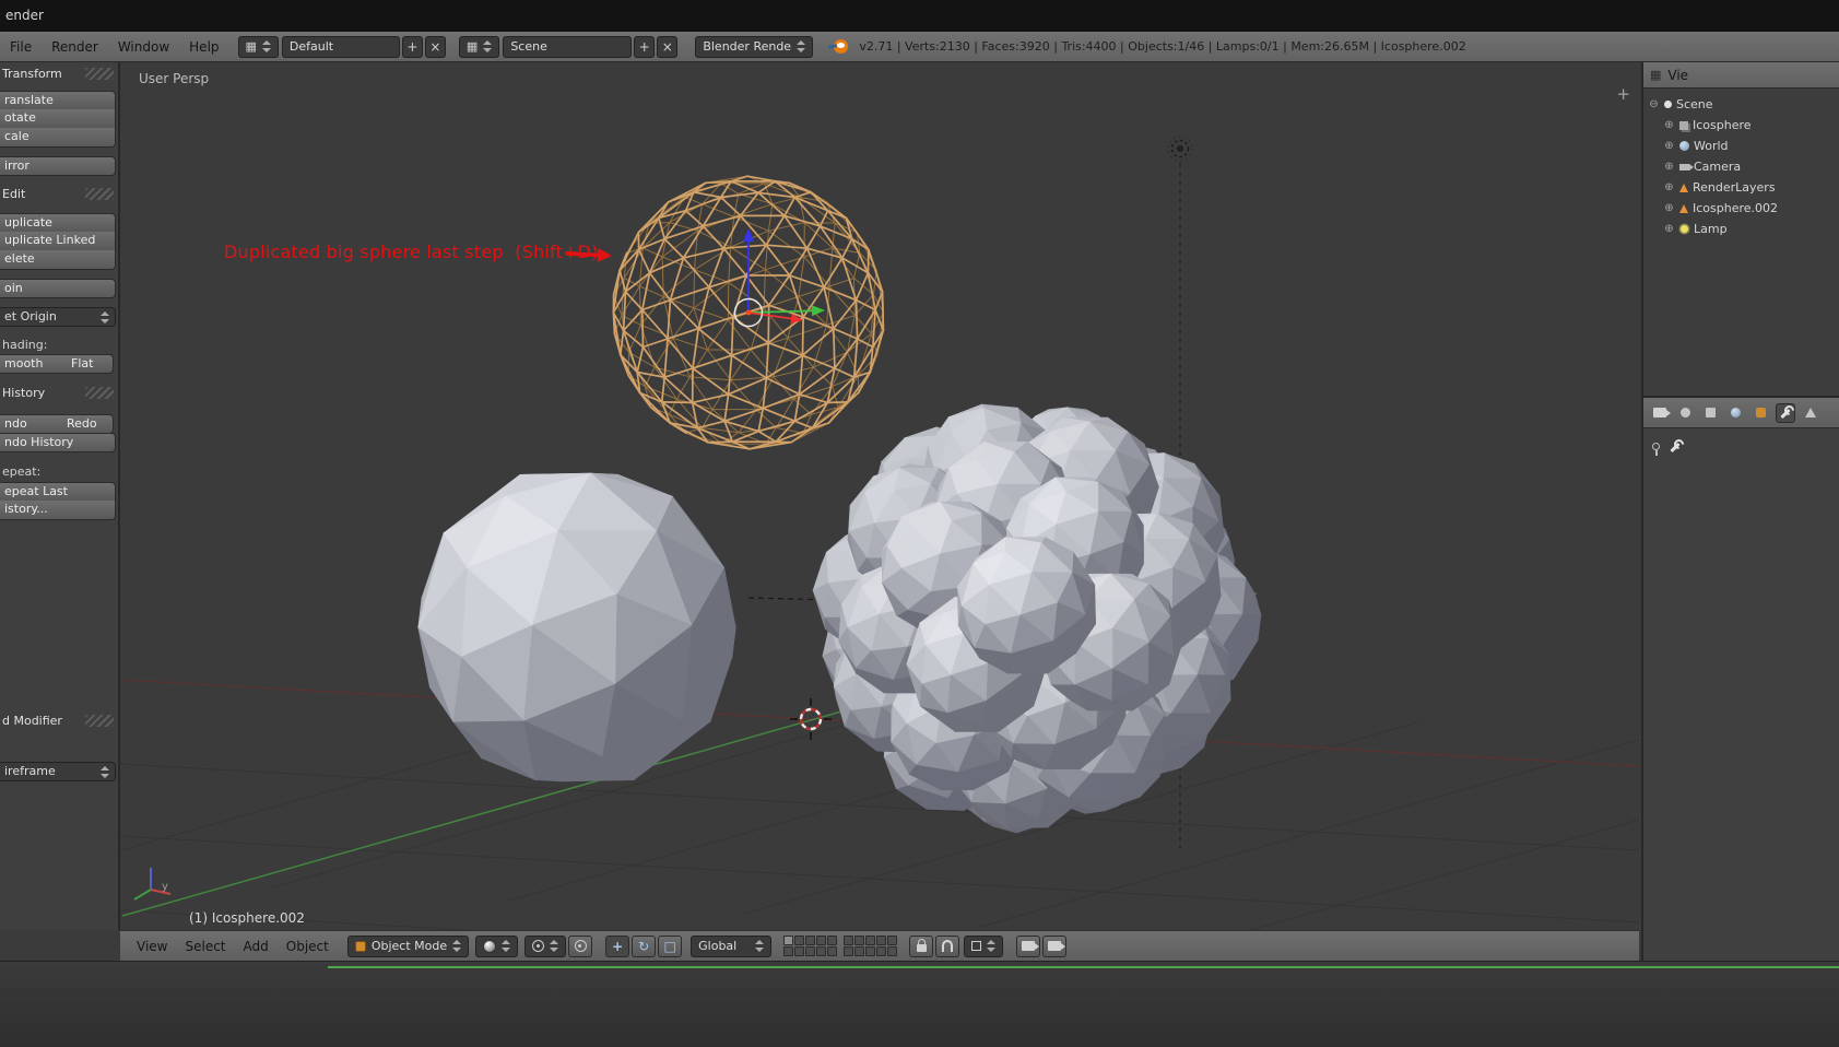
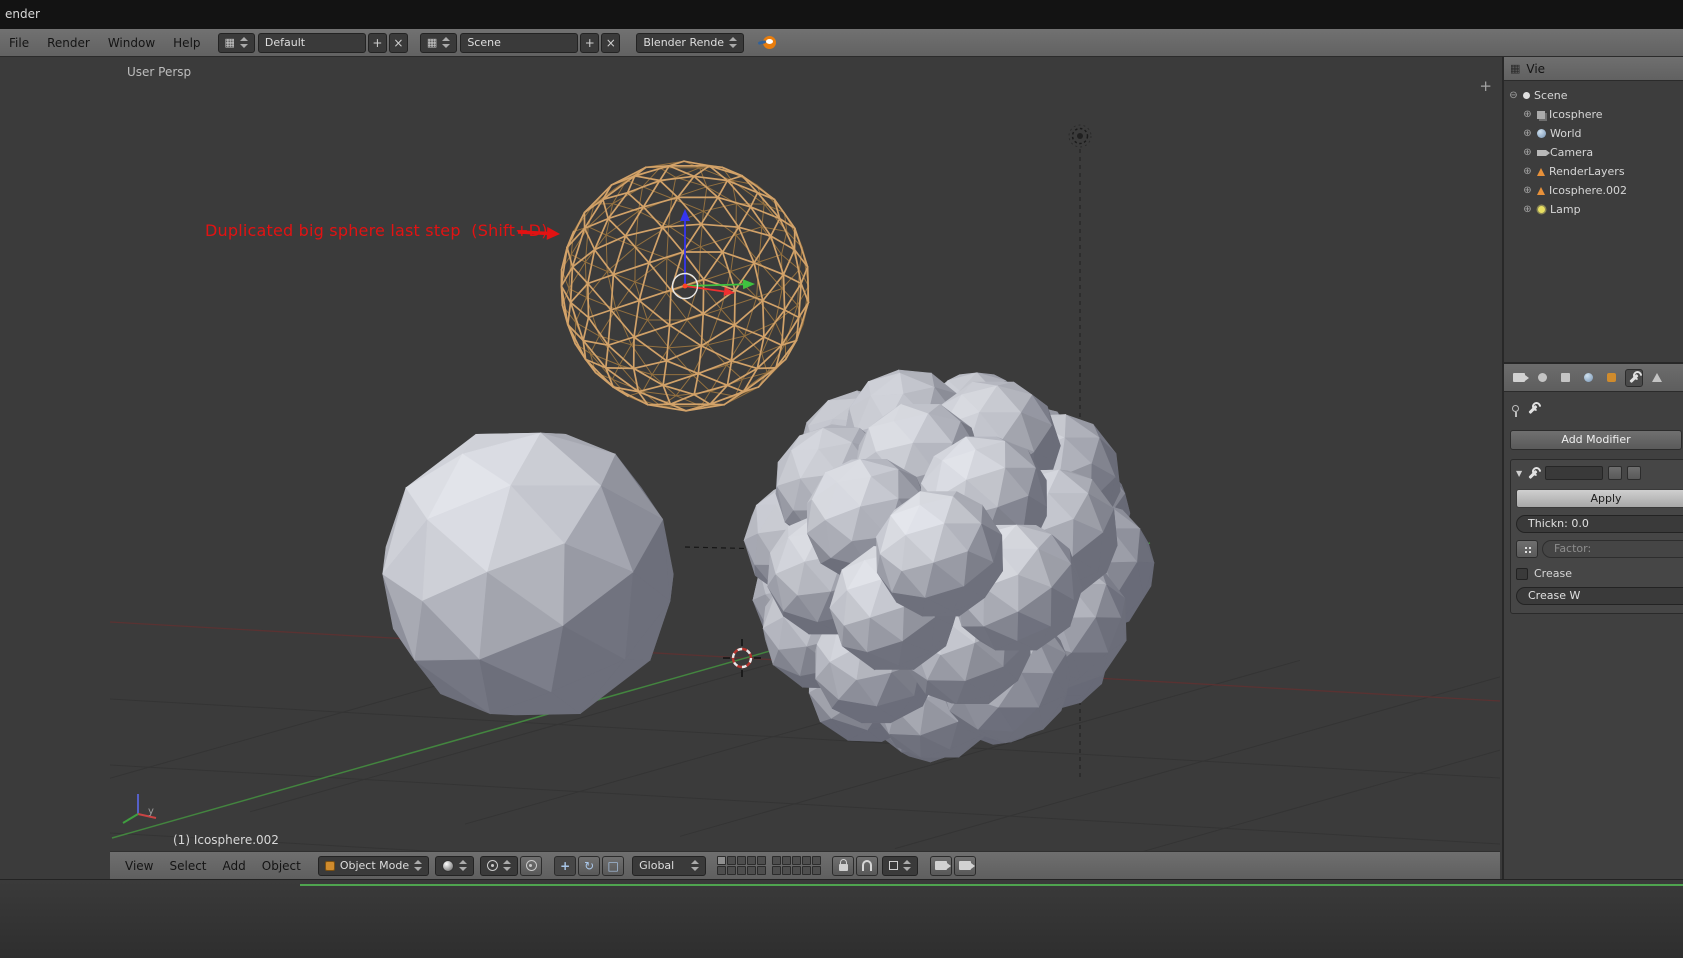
  ender
  File
  Render
  Window
  Help
  ▦
  Default
  +
  ×
  ▦
  Scene
  +
  ×
  Blender Rende
- v2.71 | Verts:2130 | Faces:3920 | Tris:4400 | Objects:1/46 | Lamps:0/1 | Mem:26.65M | Icosphere.002
- Transform
- ranslate
- otate
- cale
- irror
- Edit
- uplicate
- uplicate Linked
- elete
- oin
- et Origin
- hading:
- mooth
- Flat
- History
- ndo
- Redo
- ndo History
- epeat:
- epeat Last
- istory...
- d Modifier
- ireframe
  User Persp
  Duplicated big sphere last step (Shift+D)
  (1) Icosphere.002
  y
  +
  View
  Select
  Add
  Object
  Object Mode
  +
  ↻
  □
  Global
  ▦
  Vie
  ⊖
  Scene
  ⊕
  Icosphere
  ⊕
  World
  ⊕
  Camera
  ⊕
  RenderLayers
  ⊕
  Icosphere.002
  ⊕
  Lamp
+ Add Modifier
+ ▼
+ Apply
+ Thickn: 0.0
+ Factor:
+ Crease
+ Crease W
